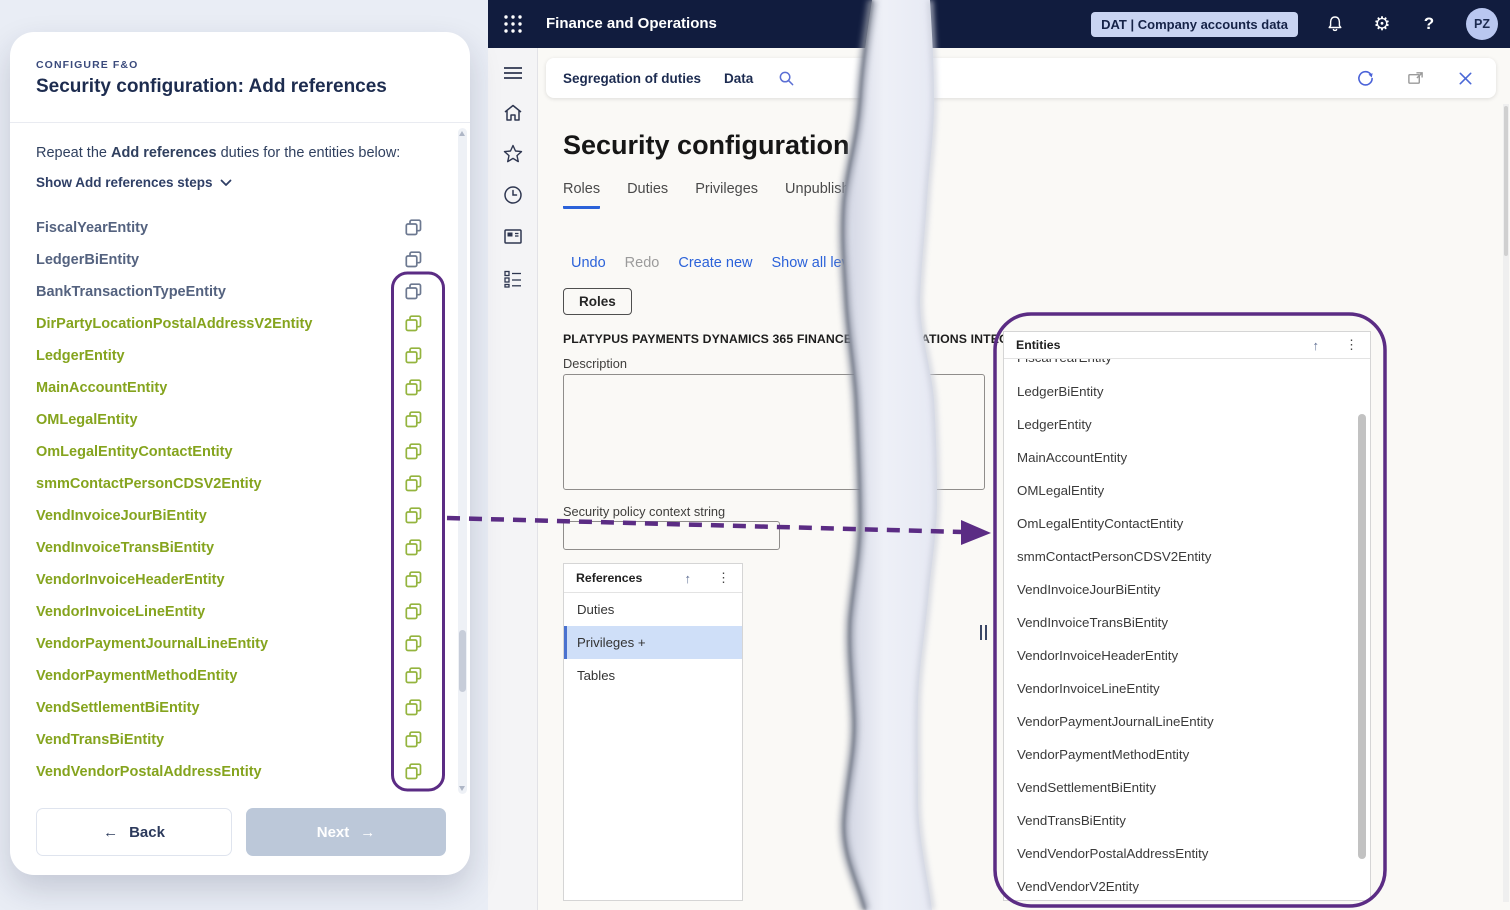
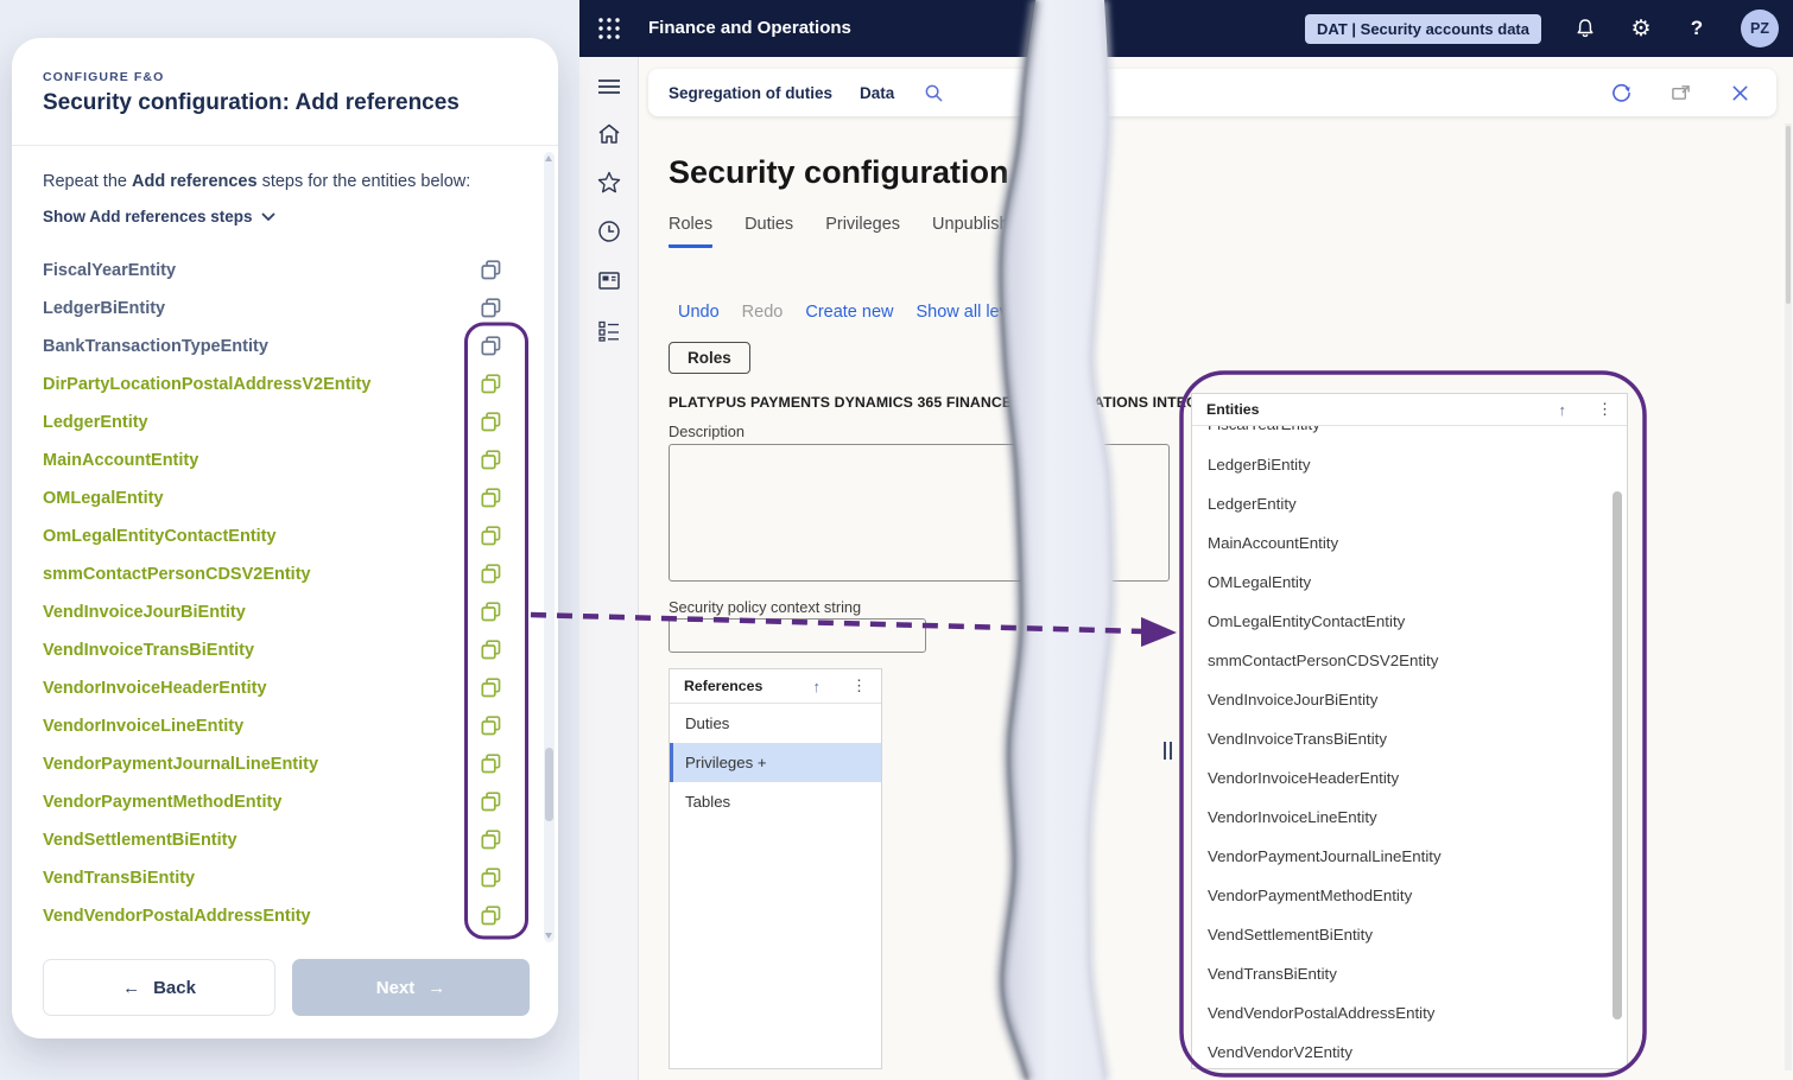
  Finance and Operations
- DAT | Company accounts data
+ DAT | Security accounts data
  ⚙
  ?
  PZ
  Segregation of duties
  Data
  Security configuration
  Roles
  Duties
  Privileges
  Undo
  Redo
  Create new
  Roles
  PLATYPUS PAYMENTS DYNAMICS 365 FINANCETIONS INT
  Description
  Security policy context string
  References
  ↑
  ⋮
  Duties
  Privileges +
  Tables
  Entities
  ↑
  ⋮
  LedgerBiEntity
  LedgerEntity
  MainAccountEntity
  OMLegalEntity
  OmLegalEntityContactEntity
  smmContactPersonCDSV2Entity
  VendInvoiceJourBiEntity
  VendInvoiceTransBiEntity
  VendorInvoiceHeaderEntity
  VendorInvoiceLineEntity
  VendorPaymentJournalLineEntity
  VendorPaymentMethodEntity
  VendSettlementBiEntity
  VendTransBiEntity
  VendVendorPostalAddressEntity
  VendVendorV2Entity
  CONFIGURE F&O
  Security configuration: Add references
- Repeat the Add references duties for the entities below:
+ Repeat the Add references steps for the entities below:
  Show Add references steps
  FiscalYearEntity
  LedgerBiEntity
  BankTransactionTypeEntity
  DirPartyLocationPostalAddressV2Entity
  LedgerEntity
  MainAccountEntity
  OMLegalEntity
  OmLegalEntityContactEntity
  smmContactPersonCDSV2Entity
  VendInvoiceJourBiEntity
  VendInvoiceTransBiEntity
  VendorInvoiceHeaderEntity
  VendorInvoiceLineEntity
  VendorPaymentJournalLineEntity
  VendorPaymentMethodEntity
  VendSettlementBiEntity
  VendTransBiEntity
  VendVendorPostalAddressEntity
  ←
  Back
  Next
  →
